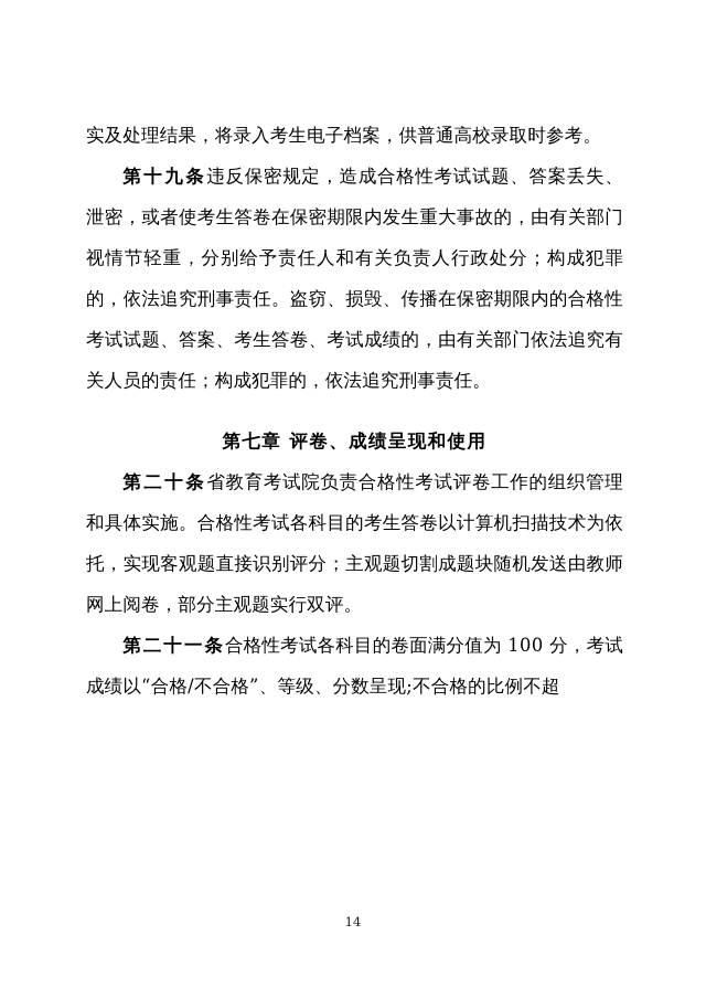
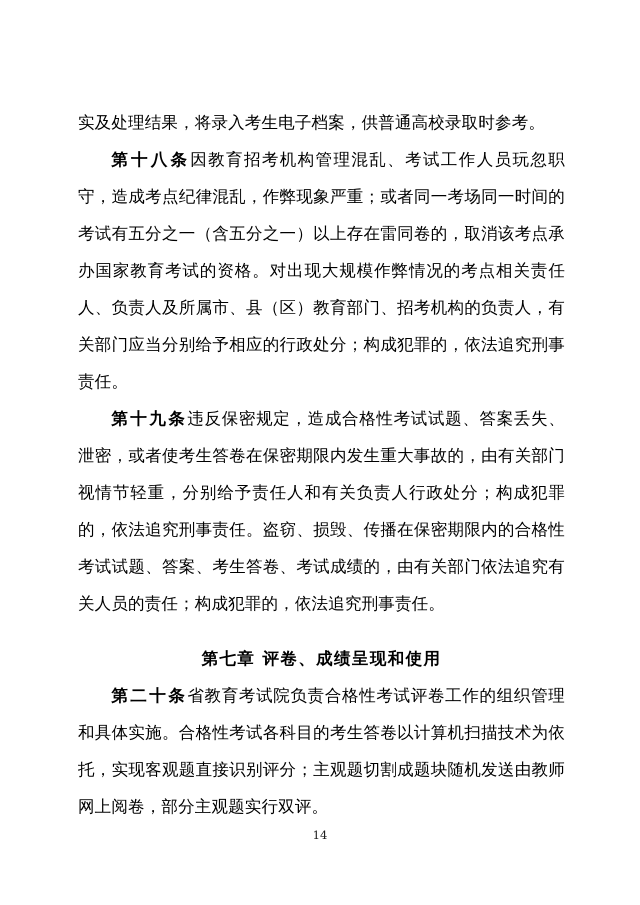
  实及处理结果，将录入考生电子档案，供普通高校录取时参考。
+ 第十八条因教育招考机构管理混乱、考试工作人员玩忽职守，造成考点纪律混乱，作弊现象严重；或者同一考场同一时间的考试有五分之一（含五分之一）以上存在雷同卷的，取消该考点承办国家教育考试的资格。对出现大规模作弊情况的考点相关责任人、负责人及所属市、县（区）教育部门、招考机构的负责人，有关部门应当分别给予相应的行政处分；构成犯罪的，依法追究刑事责任。
  第十九条违反保密规定，造成合格性考试试题、答案丢失、泄密，或者使考生答卷在保密期限内发生重大事故的，由有关部门视情节轻重，分别给予责任人和有关负责人行政处分；构成犯罪的，依法追究刑事责任。盗窃、损毁、传播在保密期限内的合格性考试试题、答案、考生答卷、考试成绩的，由有关部门依法追究有关人员的责任；构成犯罪的，依法追究刑事责任。
  第七章 评卷、成绩呈现和使用
  第二十条省教育考试院负责合格性考试评卷工作的组织管理和具体实施。合格性考试各科目的考生答卷以计算机扫描技术为依托，实现客观题直接识别评分；主观题切割成题块随机发送由教师网上阅卷，部分主观题实行双评。
- 第二十一条合格性考试各科目的卷面满分值为 100 分，考试成绩以“合格/不合格”、等级、分数呈现;不合格的比例不超
  14
